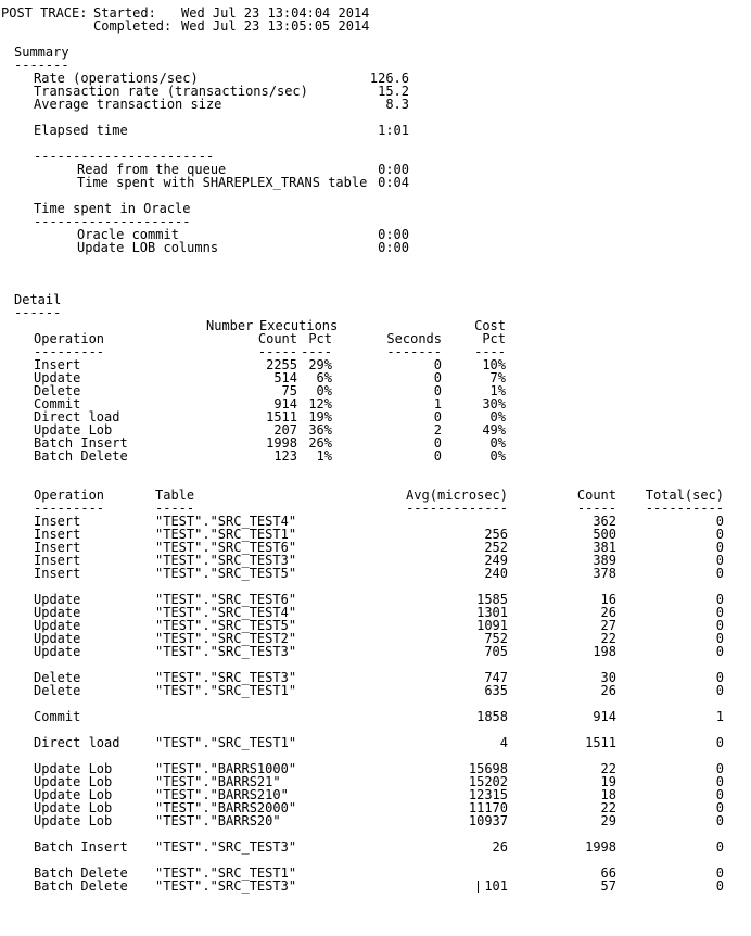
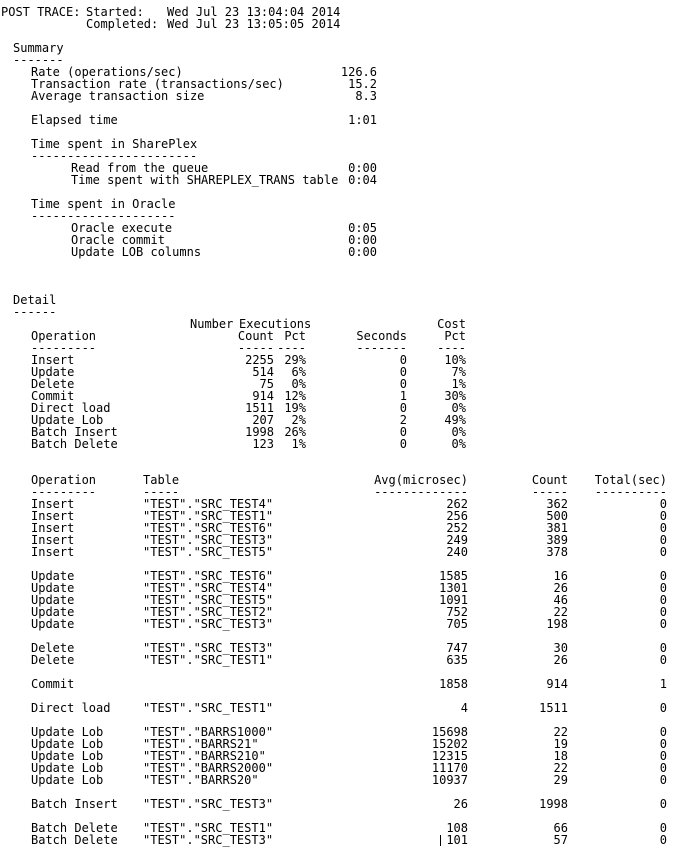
  POST TRACE:
  Started:
  Wed Jul 23 13:04:04 2014
  Completed:
  Wed Jul 23 13:05:05 2014
  Summary
  -------
  Rate (operations/sec)
  126.6
  Transaction rate (transactions/sec)
  15.2
  Average transaction size
  8.3
  Elapsed time
  1:01
+ Time spent in SharePlex
  -----------------------
  Read from the queue
  0:00
  Time spent with SHAREPLEX_TRANS table
  0:04
  Time spent in Oracle
  --------------------
+ Oracle execute
+ 0:05
  Oracle commit
  0:00
  Update LOB columns
  0:00
  Detail
  ------
  Number
  Executions
  Cost
  Operation
  Count
  Pct
  Seconds
  Pct
  ---------
  -----
  ----
  -------
  ----
  Insert
  2255
  29%
  0
  10%
  Update
  514
  6%
  0
  7%
  Delete
  75
  0%
  0
  1%
  Commit
  914
  12%
  1
  30%
  Direct load
  1511
  19%
  0
  0%
  Update Lob
  207
- 36%
+ 2%
  2
  49%
  Batch Insert
  1998
  26%
  0
  0%
  Batch Delete
  123
  1%
  0
  0%
  Operation
  Table
  Avg(microsec)
  Count
  Total(sec)
  ---------
  -----
  -------------
  -----
  ----------
  Insert
  "TEST"."SRC_TEST4"
+ 262
  362
  0
  Insert
  "TEST"."SRC_TEST1"
  256
  500
  0
  Insert
  "TEST"."SRC_TEST6"
  252
  381
  0
  Insert
  "TEST"."SRC_TEST3"
  249
  389
  0
  Insert
  "TEST"."SRC_TEST5"
  240
  378
  0
  Update
  "TEST"."SRC_TEST6"
  1585
  16
  0
  Update
  "TEST"."SRC_TEST4"
  1301
  26
  0
  Update
  "TEST"."SRC_TEST5"
  1091
- 27
+ 46
  0
  Update
  "TEST"."SRC_TEST2"
  752
  22
  0
  Update
  "TEST"."SRC_TEST3"
  705
  198
  0
  Delete
  "TEST"."SRC_TEST3"
  747
  30
  0
  Delete
  "TEST"."SRC_TEST1"
  635
  26
  0
  Commit
  1858
  914
  1
  Direct load
  "TEST"."SRC_TEST1"
  4
  1511
  0
  Update Lob
  "TEST"."BARRS1000"
  15698
  22
  0
  Update Lob
  "TEST"."BARRS21"
  15202
  19
  0
  Update Lob
  "TEST"."BARRS210"
  12315
  18
  0
  Update Lob
  "TEST"."BARRS2000"
  11170
  22
  0
  Update Lob
  "TEST"."BARRS20"
  10937
  29
  0
  Batch Insert
  "TEST"."SRC_TEST3"
  26
  1998
  0
  Batch Delete
  "TEST"."SRC_TEST1"
+ 108
  66
  0
  Batch Delete
  "TEST"."SRC_TEST3"
  101
  57
  0
